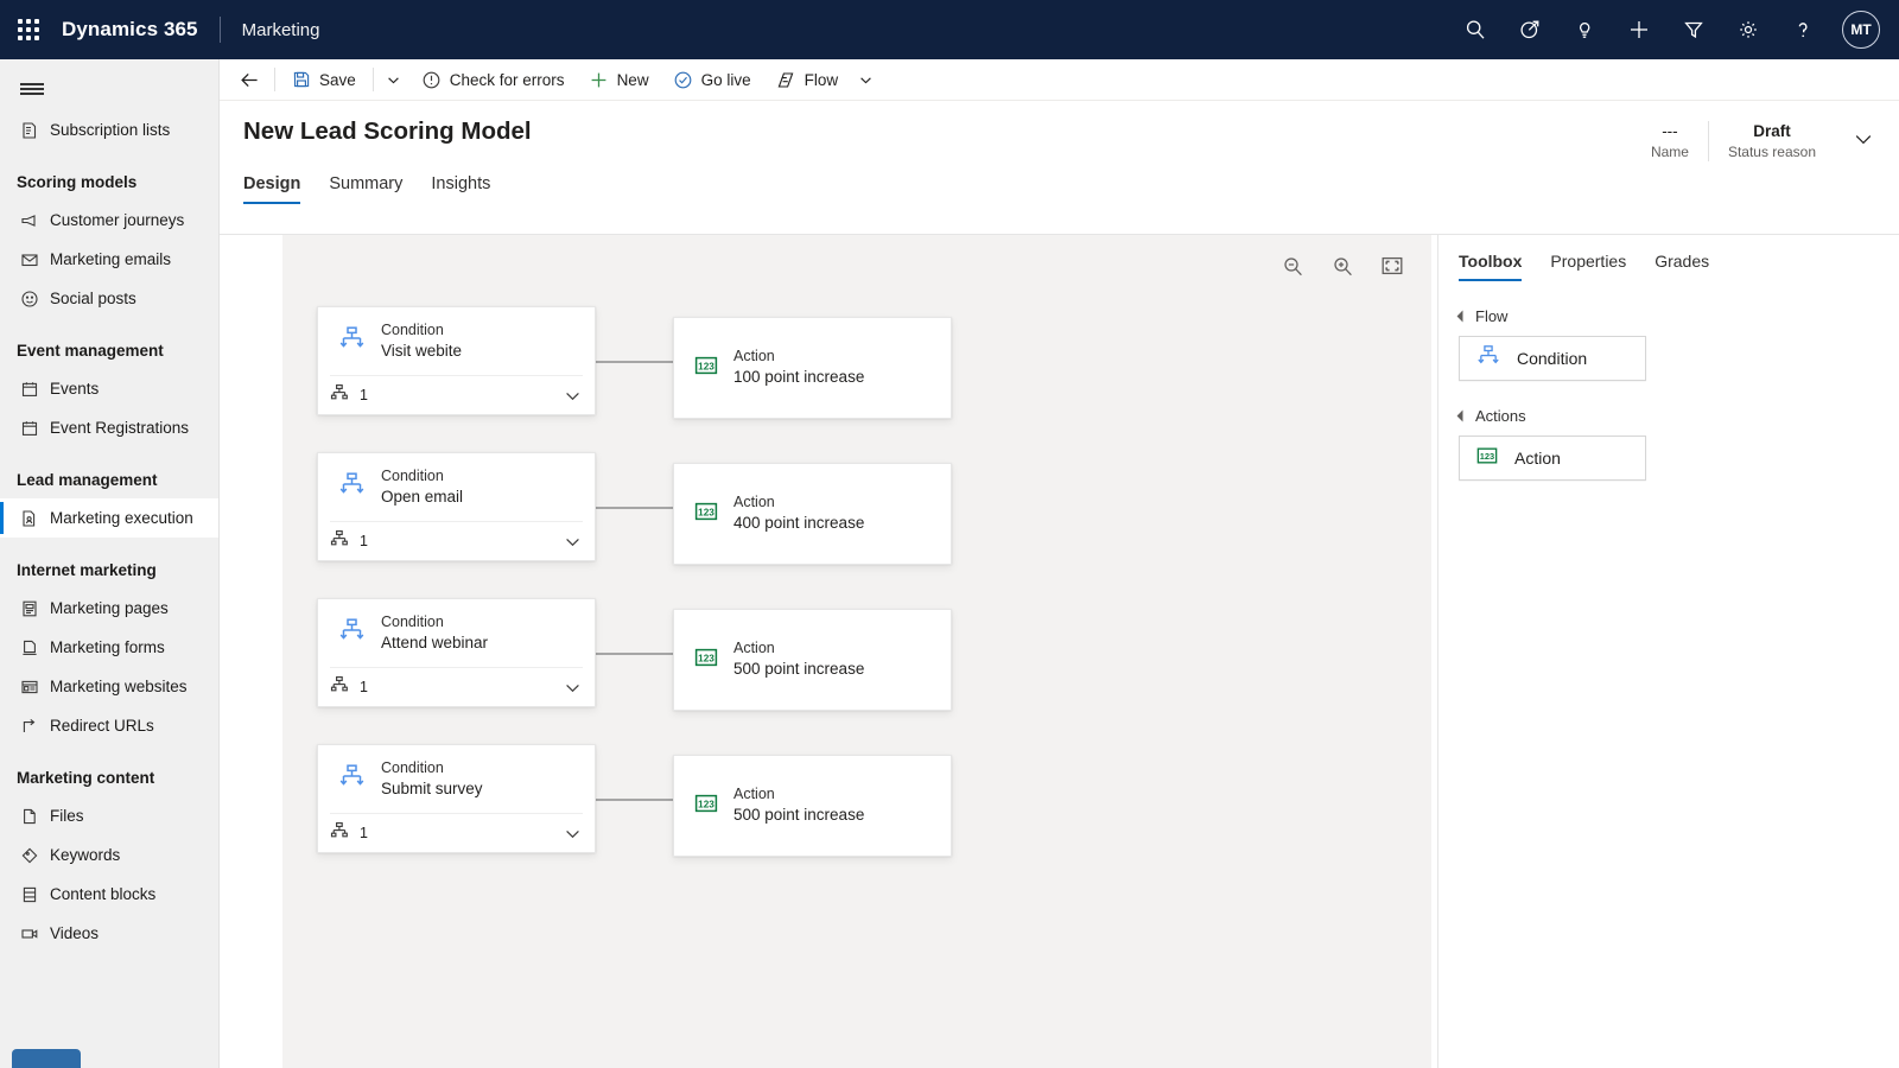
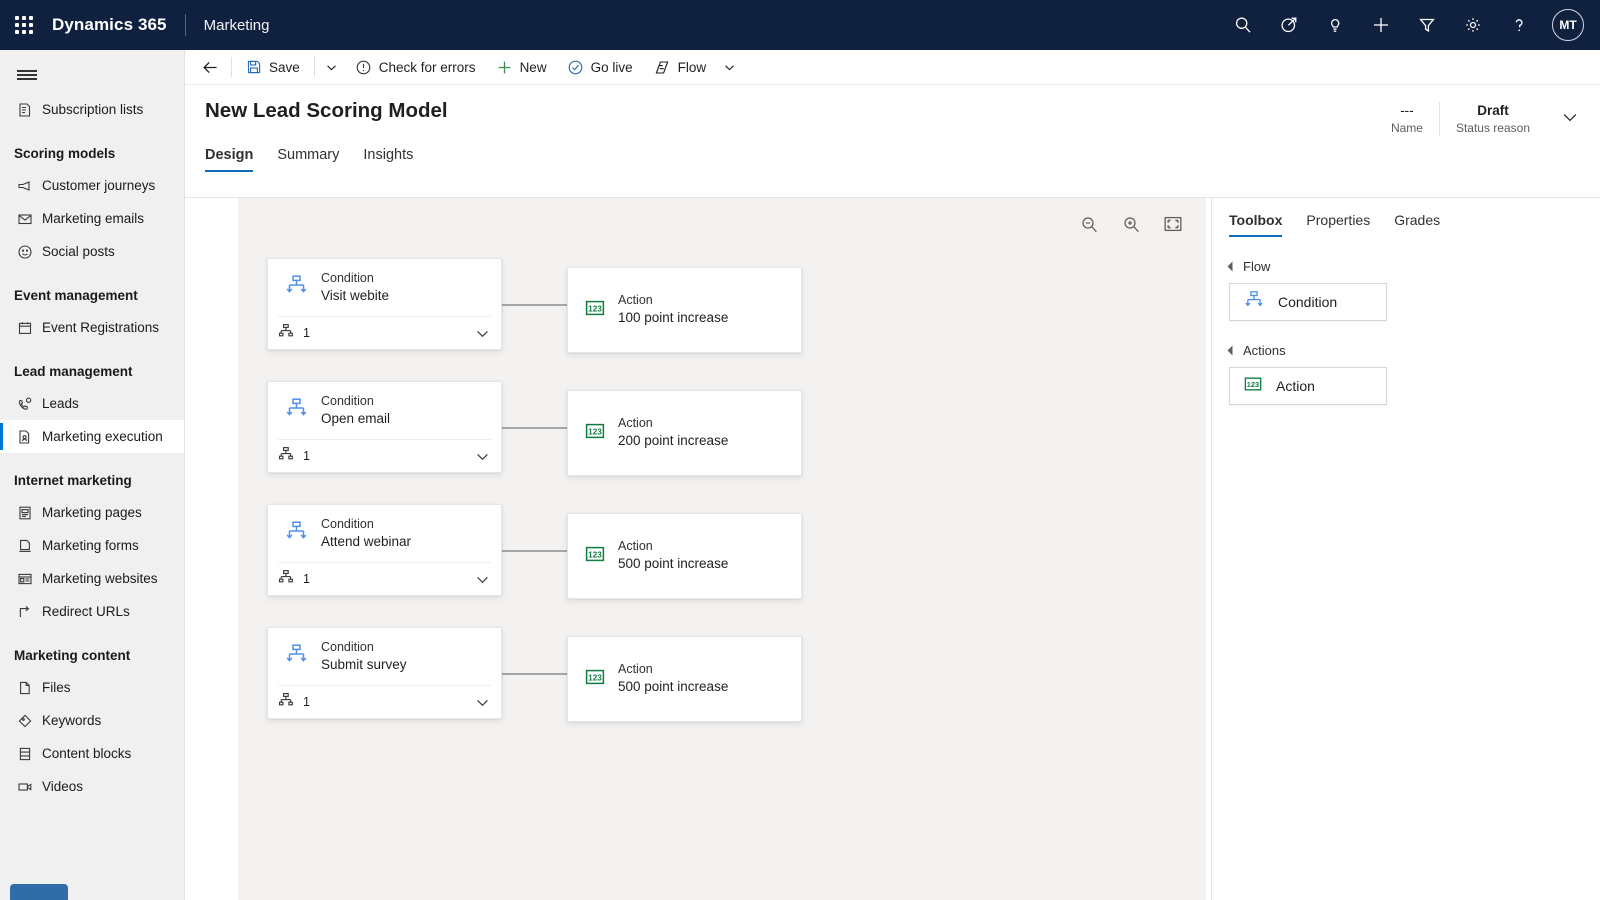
  Dynamics 365
  Marketing
  MT
  Subscription lists
  Scoring models
  Customer journeys
  Marketing emails
  Social posts
  Event management
- Events
  Event Registrations
  Lead management
+ Leads
  Marketing execution
  Internet marketing
  Marketing pages
  Marketing forms
  Marketing websites
  Redirect URLs
  Marketing content
  Files
  Keywords
  Content blocks
  Videos
  Save
  Check for errors
  New
  Go live
  Flow
  New Lead Scoring Model
  Design
  Summary
  Insights
  ---
  Name
  Draft
  Status reason
  Condition
  Visit webite
  1
  123
  Action
  100 point increase
  Condition
  Open email
  1
  123
  Action
- 400 point increase
+ 200 point increase
  Condition
  Attend webinar
  1
  123
  Action
  500 point increase
  Condition
  Submit survey
  1
  123
  Action
  500 point increase
  Toolbox
  Properties
  Grades
  Flow
  Condition
  Actions
  123
  Action
